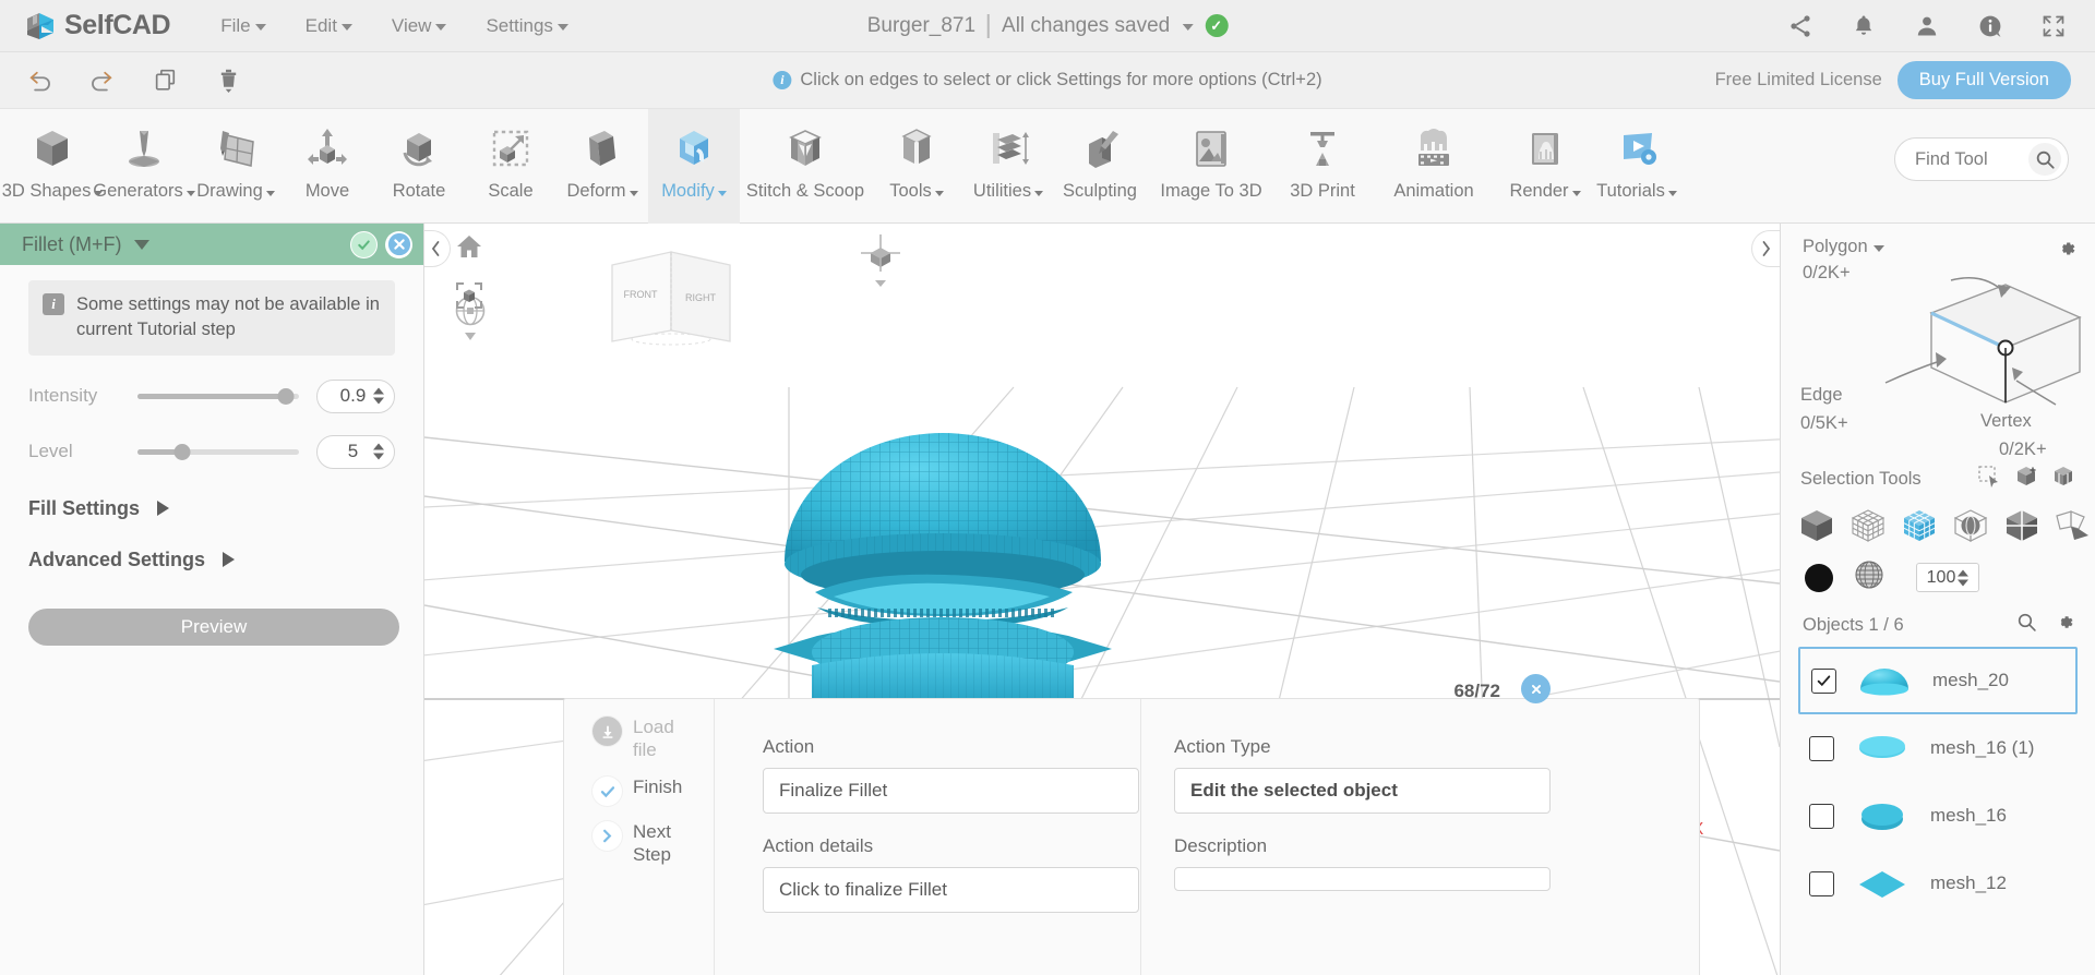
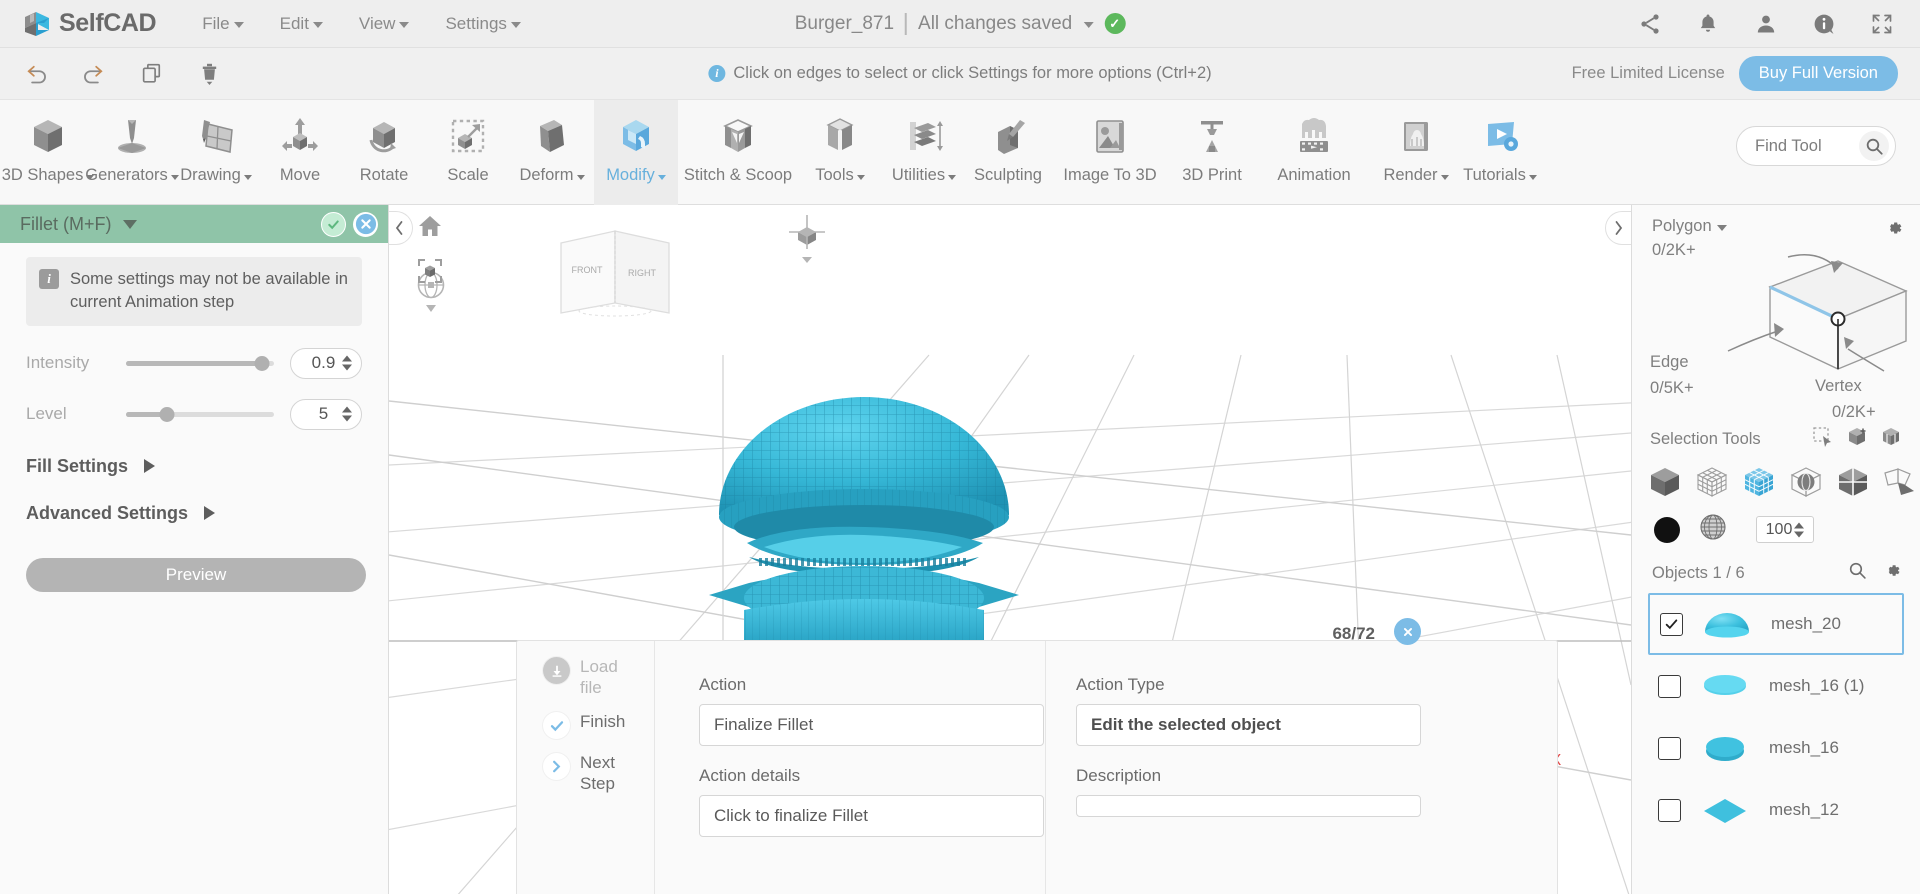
  SelfCAD
  File
  Edit
  View
  Settings
  Burger_871
  All changes saved
  ✓
  i
  Click on edges to select or click Settings for more options (Ctrl+2)
  Free Limited License
  Buy Full Version
  3D Shapes
  Generators
  Drawing
  Move
  Rotate
  Scale
  Deform
  Modify
  Stitch & Scoop
  Tools
  Utilities
  Sculpting
  Image To 3D
  3D Print
  Animation
  Render
  Tutorials
  Find Tool
  Fillet (M+F)
  i
- Some settings may not be available in current Tutorial step
+ Some settings may not be available in current Animation step
  Intensity
  0.9
  Level
  5
  Fill Settings
  Advanced Settings
  Preview
  FRONT
  RIGHT
  Load file
  Finish
  Next Step
  Action
  Finalize Fillet
  Action details
  Click to finalize Fillet
  68/72
  Action Type
  Edit the selected object
  Description
  Polygon
  0/2K+
  Edge
  0/5K+
  Vertex
  0/2K+
  Selection Tools
  100
  Objects 1 / 6
  mesh_20
  mesh_16 (1)
  mesh_16
  mesh_12
